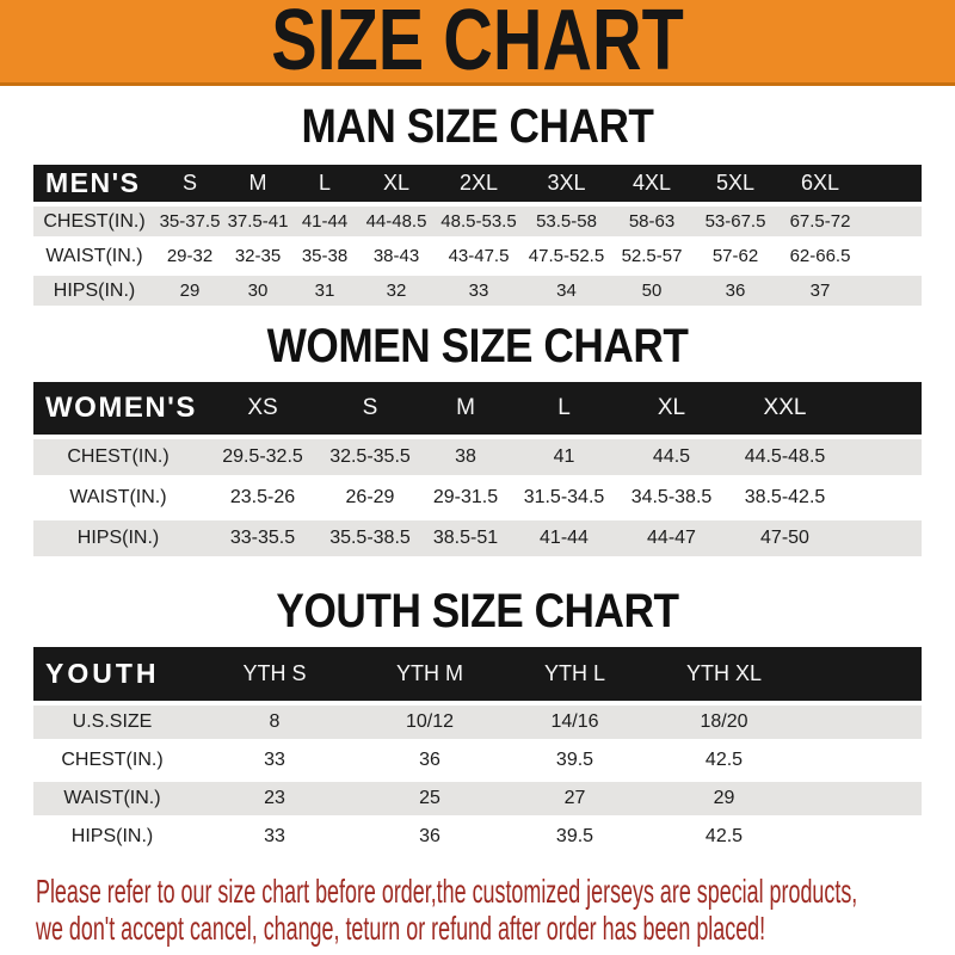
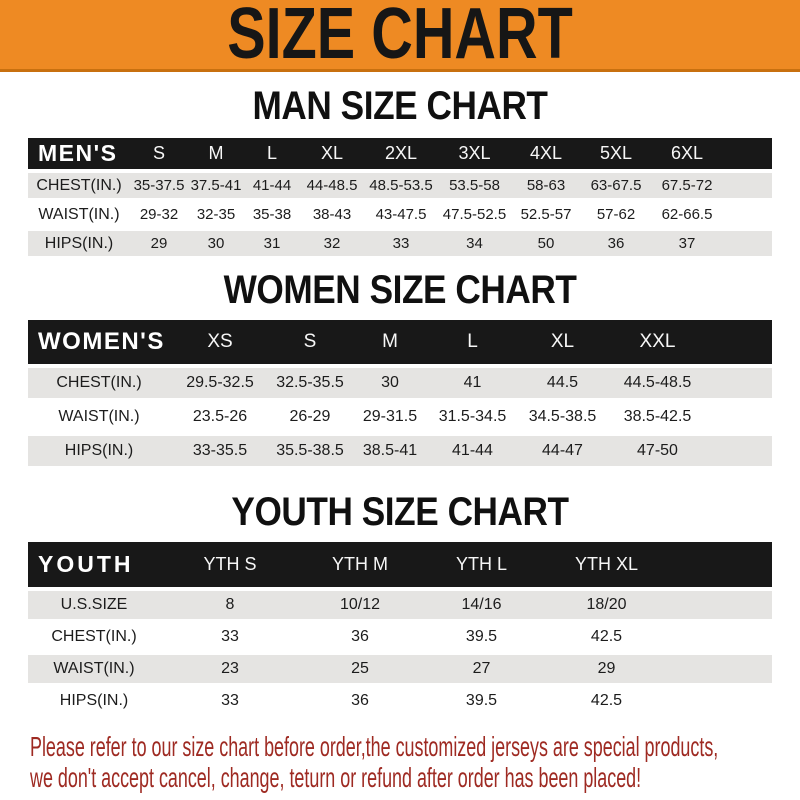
  SIZE CHART
  MAN SIZE CHART
  MEN'S	S	M	L	XL	2XL	3XL	4XL	5XL	6XL
- CHEST(IN.)	35-37.5	37.5-41	41-44	44-48.5	48.5-53.5	53.5-58	58-63	53-67.5	67.5-72
+ CHEST(IN.)	35-37.5	37.5-41	41-44	44-48.5	48.5-53.5	53.5-58	58-63	63-67.5	67.5-72
  WAIST(IN.)	29-32	32-35	35-38	38-43	43-47.5	47.5-52.5	52.5-57	57-62	62-66.5
  HIPS(IN.)	29	30	31	32	33	34	50	36	37
  WOMEN SIZE CHART
  WOMEN'S	XS	S	M	L	XL	XXL
- CHEST(IN.)	29.5-32.5	32.5-35.5	38	41	44.5	44.5-48.5
+ CHEST(IN.)	29.5-32.5	32.5-35.5	30	41	44.5	44.5-48.5
  WAIST(IN.)	23.5-26	26-29	29-31.5	31.5-34.5	34.5-38.5	38.5-42.5
- HIPS(IN.)	33-35.5	35.5-38.5	38.5-51	41-44	44-47	47-50
+ HIPS(IN.)	33-35.5	35.5-38.5	38.5-41	41-44	44-47	47-50
  YOUTH SIZE CHART
  YOUTH	YTH S	YTH M	YTH L	YTH XL
  U.S.SIZE	8	10/12	14/16	18/20
  CHEST(IN.)	33	36	39.5	42.5
  WAIST(IN.)	23	25	27	29
  HIPS(IN.)	33	36	39.5	42.5
  Please refer to our size chart before order,the customized jerseys are special products,
  we don't accept cancel, change, teturn or refund after order has been placed!
